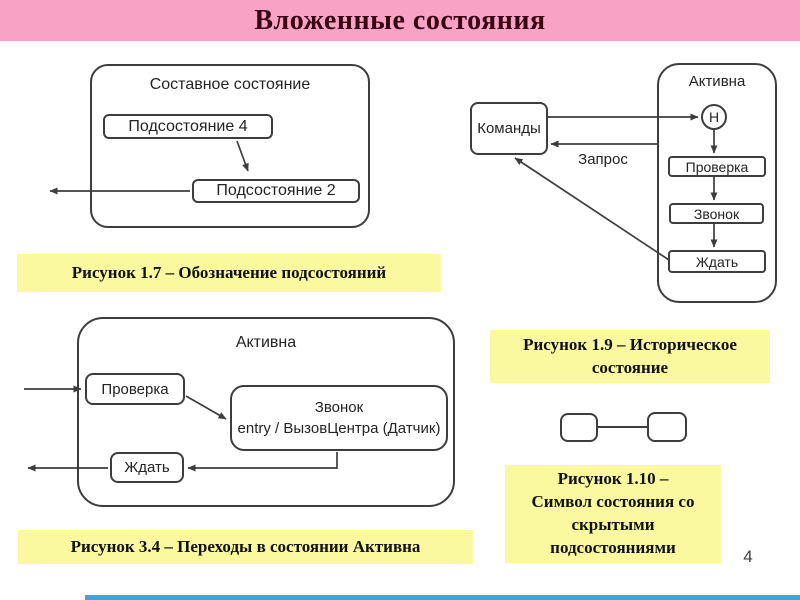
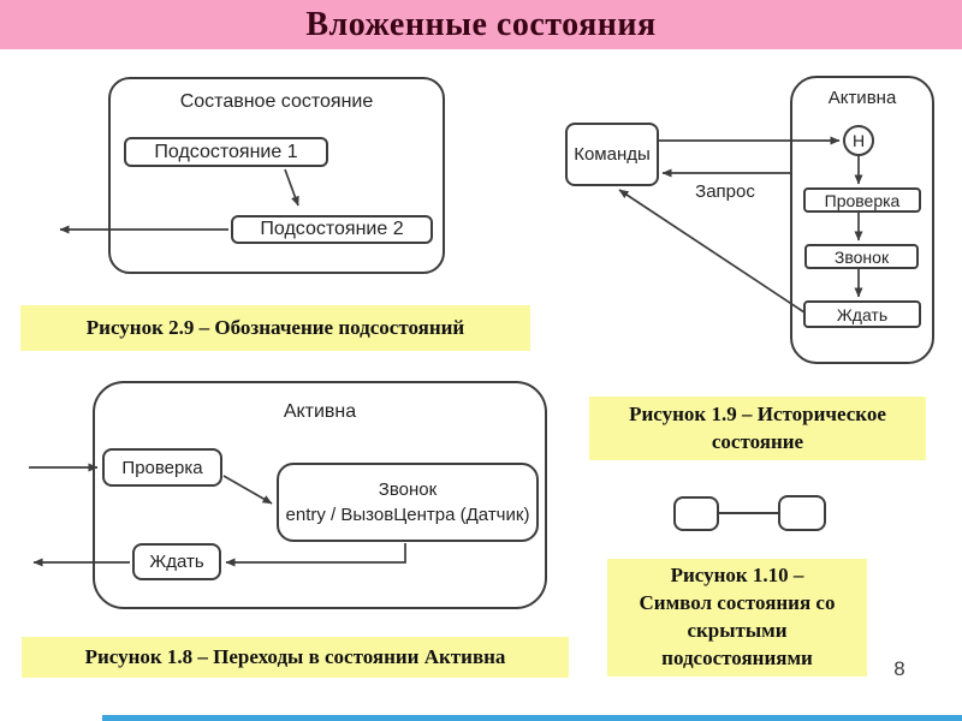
  Вложенные состояния
  Составное состояние
- Подсостояние 4
+ Подсостояние 1
  Подсостояние 2
- Рисунок 1.7 – Обозначение подсостояний
+ Рисунок 2.9 – Обозначение подсостояний
  Команды
  Активна
  Н
  Проверка
  Звонок
  Ждать
  Запрос
  Рисунок 1.9 – Историческое
  состояние
  Активна
  Проверка
  Звонок
  entry / ВызовЦентра (Датчик)
  Ждать
- Рисунок 3.4 – Переходы в состоянии Активна
+ Рисунок 1.8 – Переходы в состоянии Активна
  Рисунок 1.10 –
  Символ состояния со
  скрытыми
  подсостояниями
- 4
+ 8
